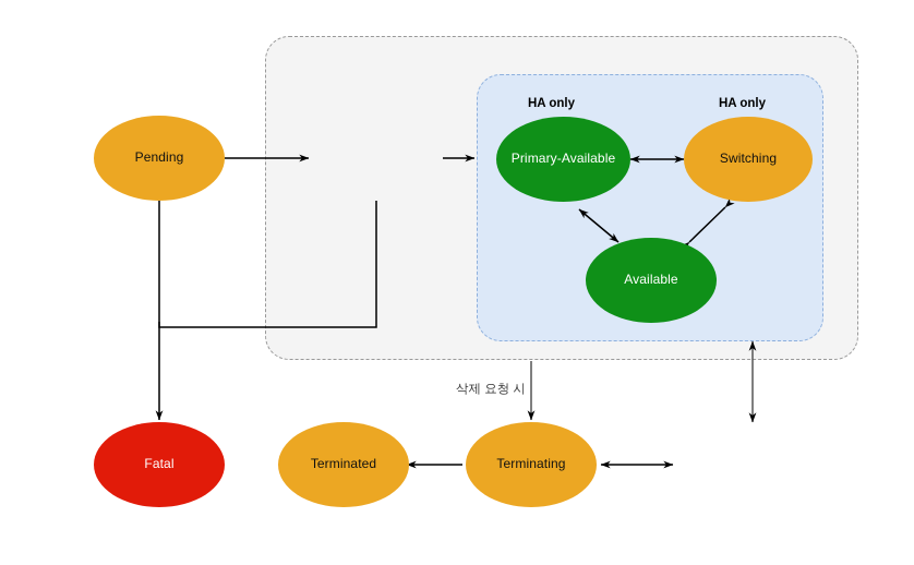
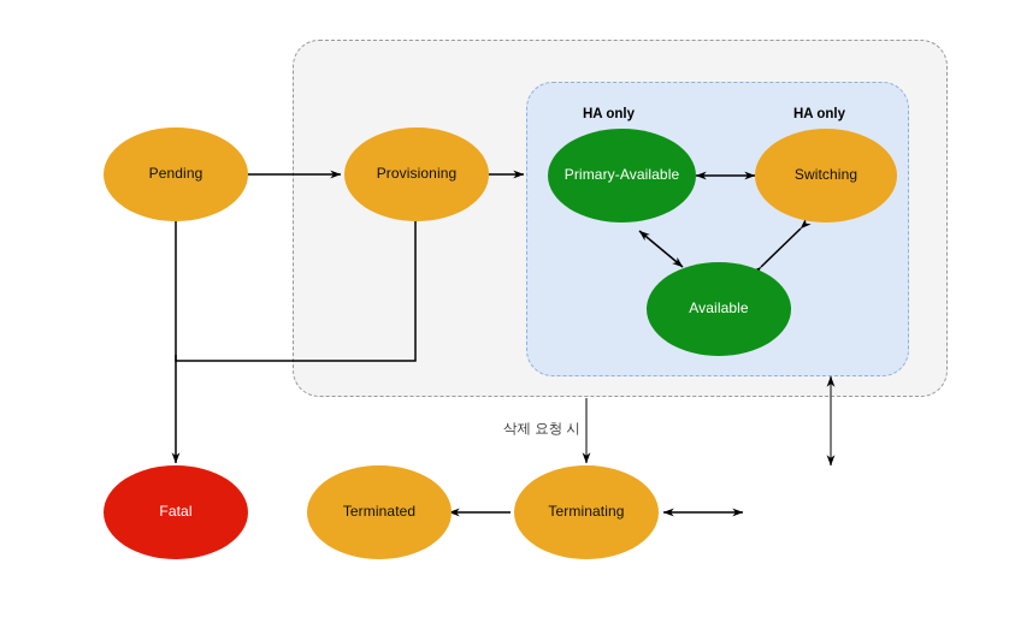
  Pending
+ Provisioning
  Primary-Available
  Switching
  Available
  Fatal
  Terminated
  Terminating
  HA only
  HA only
  삭제 요청 시
